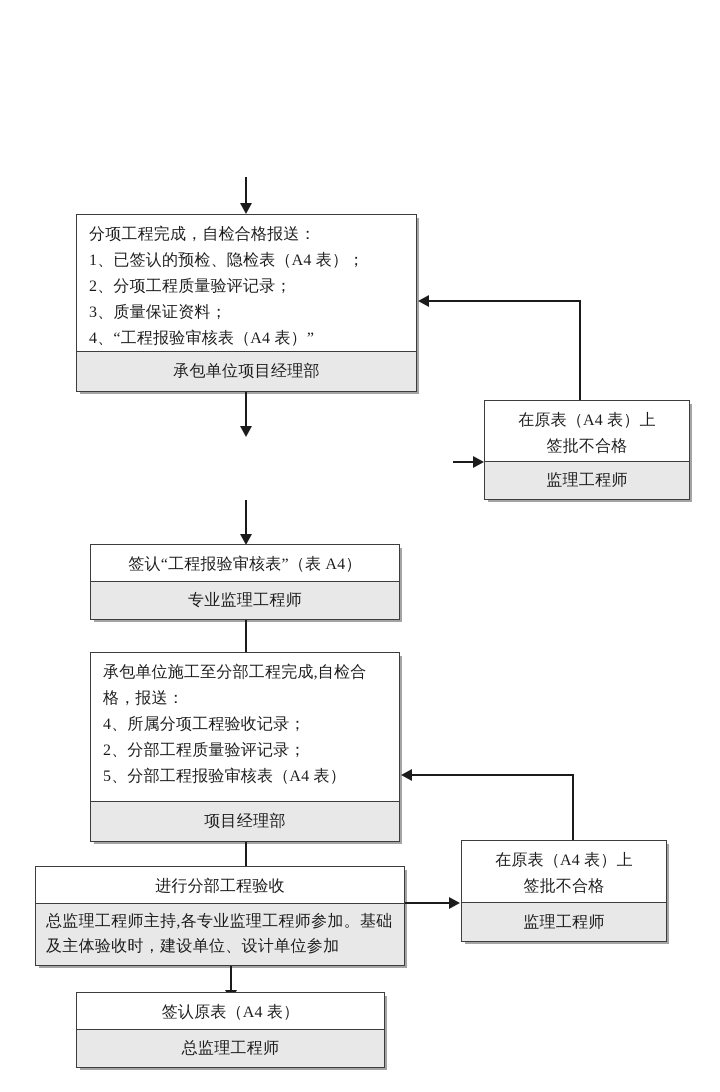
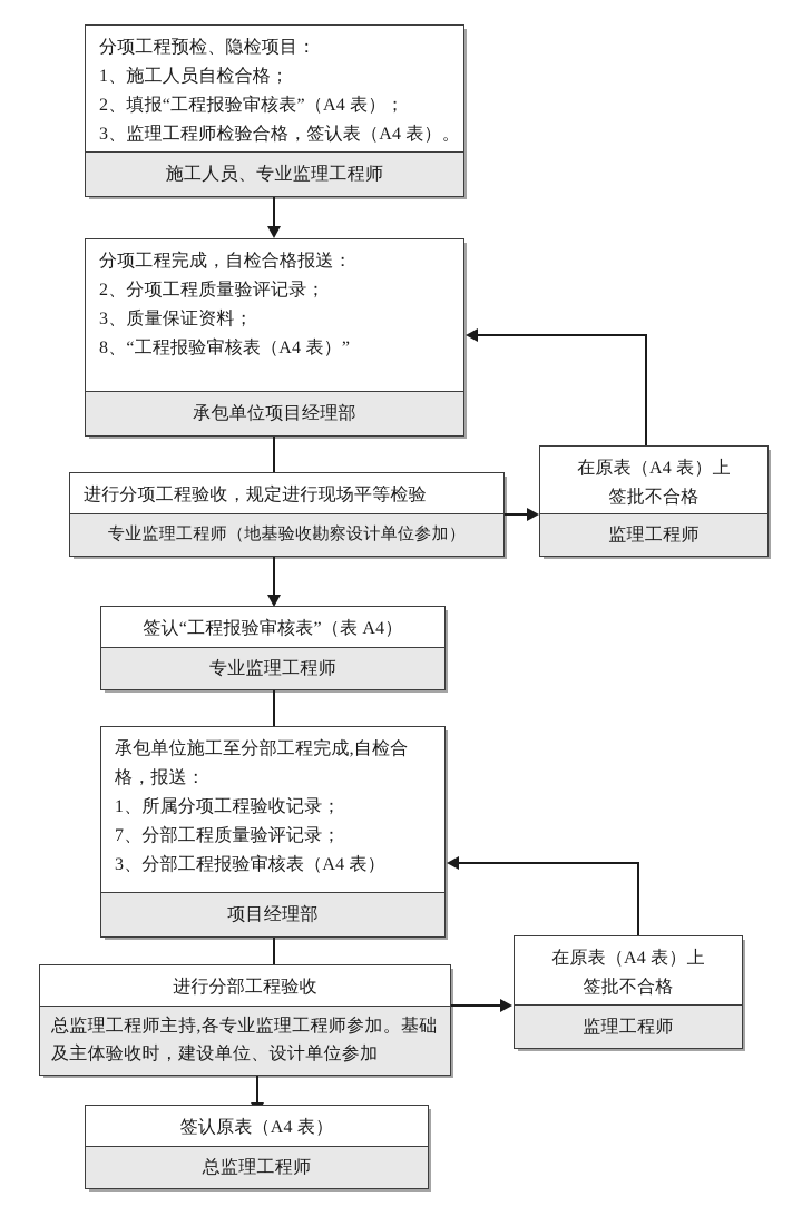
+ 分项工程预检、隐检项目：
+ 1、施工人员自检合格；
+ 2、填报“工程报验审核表”（A4 表）；
+ 3、监理工程师检验合格，签认表（A4 表）。
+ 施工人员、专业监理工程师
  分项工程完成，自检合格报送：
- 1、已签认的预检、隐检表（A4 表）；
  2、分项工程质量验评记录；
  3、质量保证资料；
- 4、“工程报验审核表（A4 表）”
+ 8、“工程报验审核表（A4 表）”
  承包单位项目经理部
+ 进行分项工程验收，规定进行现场平等检验
+ 专业监理工程师（地基验收勘察设计单位参加）
  在原表（A4 表）上
  签批不合格
  监理工程师
  签认“工程报验审核表”（表 A4）
  专业监理工程师
  承包单位施工至分部工程完成,自检合
  格，报送：
- 4、所属分项工程验收记录；
+ 1、所属分项工程验收记录；
- 2、分部工程质量验评记录；
+ 7、分部工程质量验评记录；
- 5、分部工程报验审核表（A4 表）
+ 3、分部工程报验审核表（A4 表）
  项目经理部
  进行分部工程验收
  总监理工程师主持,各专业监理工程师参加。基础及主体验收时，建设单位、设计单位参加
  在原表（A4 表）上
  签批不合格
  监理工程师
  签认原表（A4 表）
  总监理工程师
